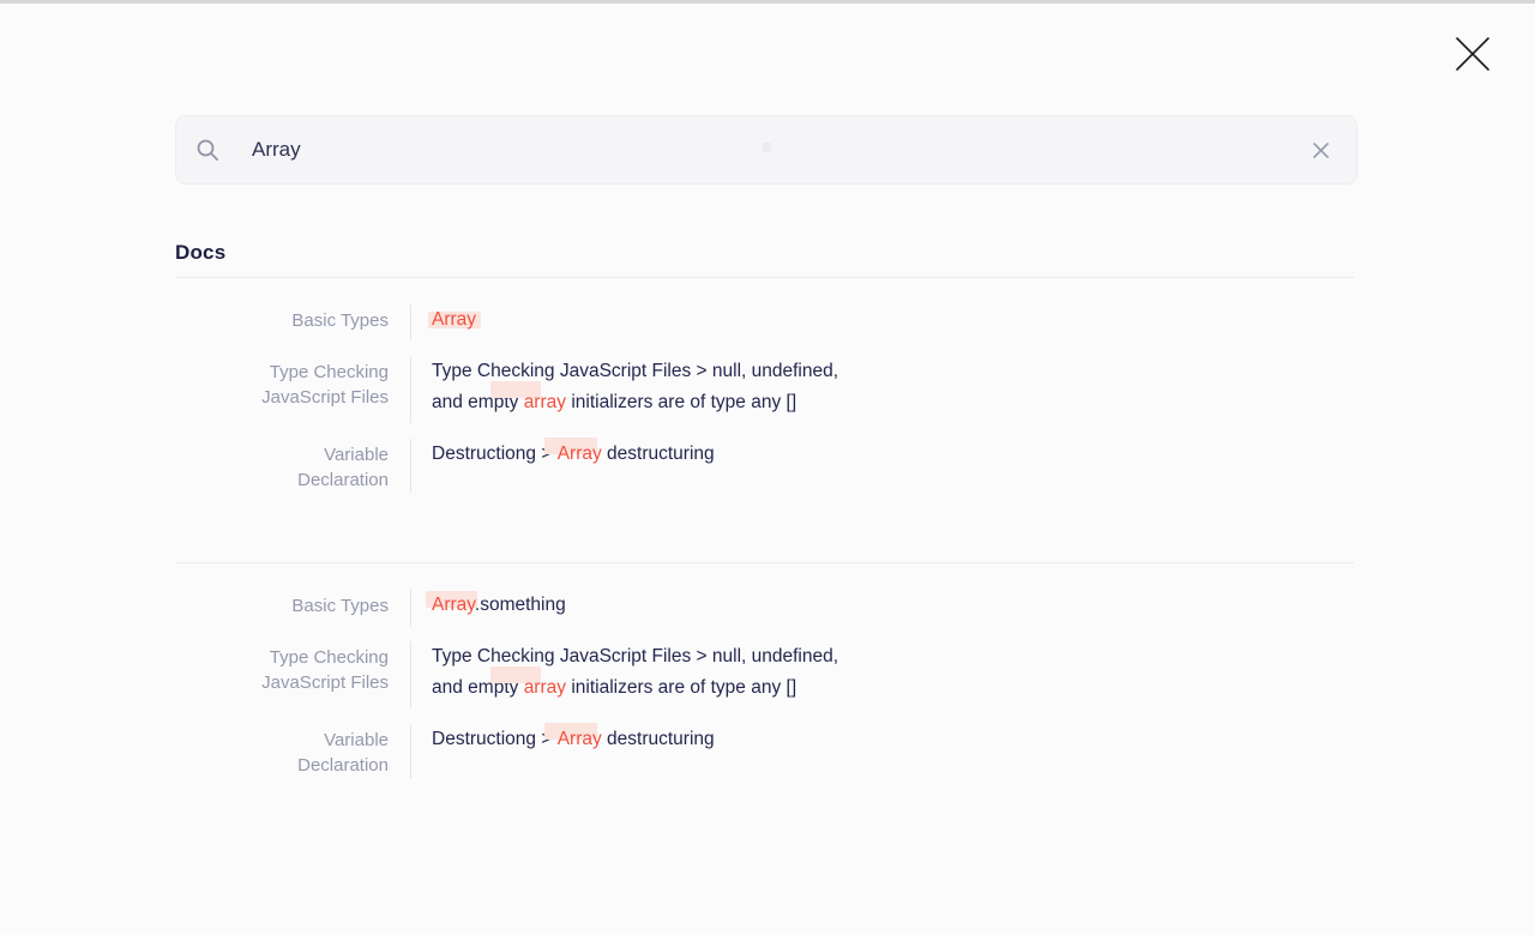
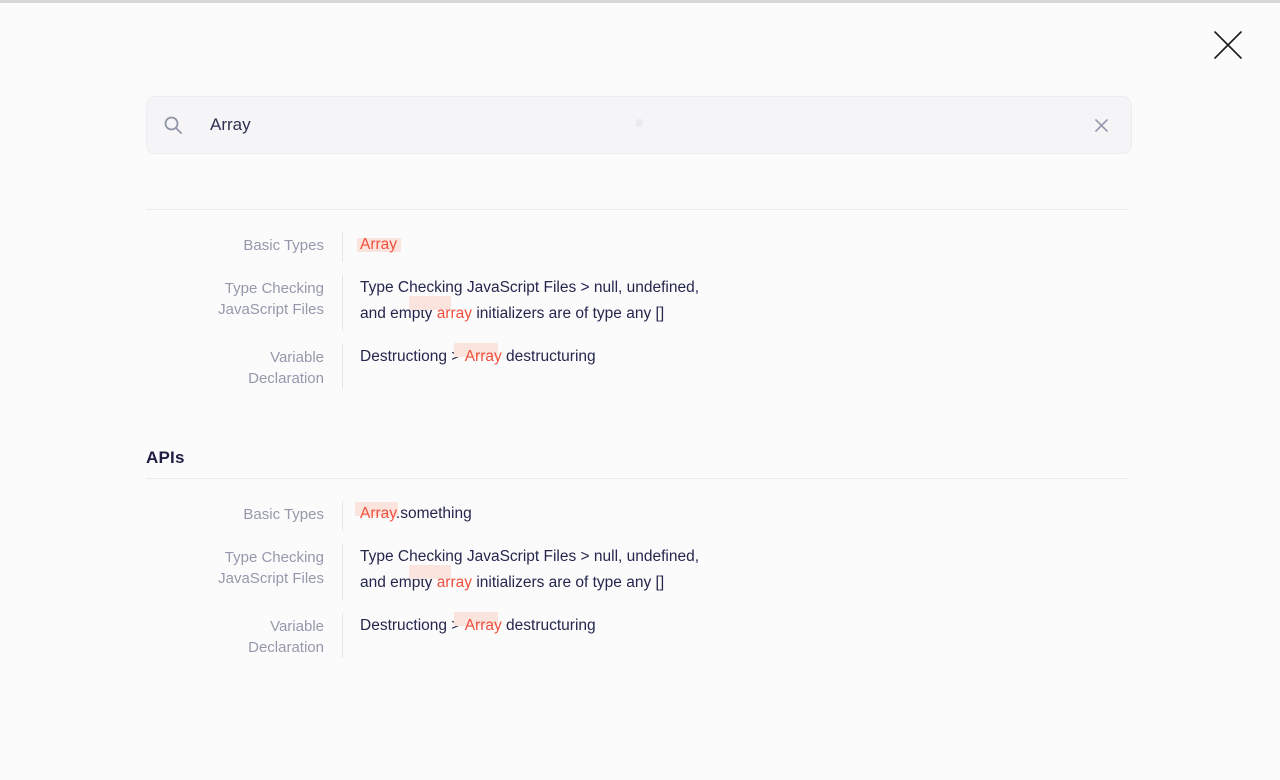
  Array
- Docs
  Basic Types
  Array
  Type Checking
  JavaScript Files
  Type Checking JavaScript Files > null, undefined,
  and empty array initializers are of type any []
  Variable
  Declaration
  Destructiong Array destructuring
+ APIs
  Basic Types
  Array.something
  Type Checking
  JavaScript Files
  Type Checking JavaScript Files > null, undefined,
  and empty array initializers are of type any []
  Variable
  Declaration
  Destructiong Array destructuring
